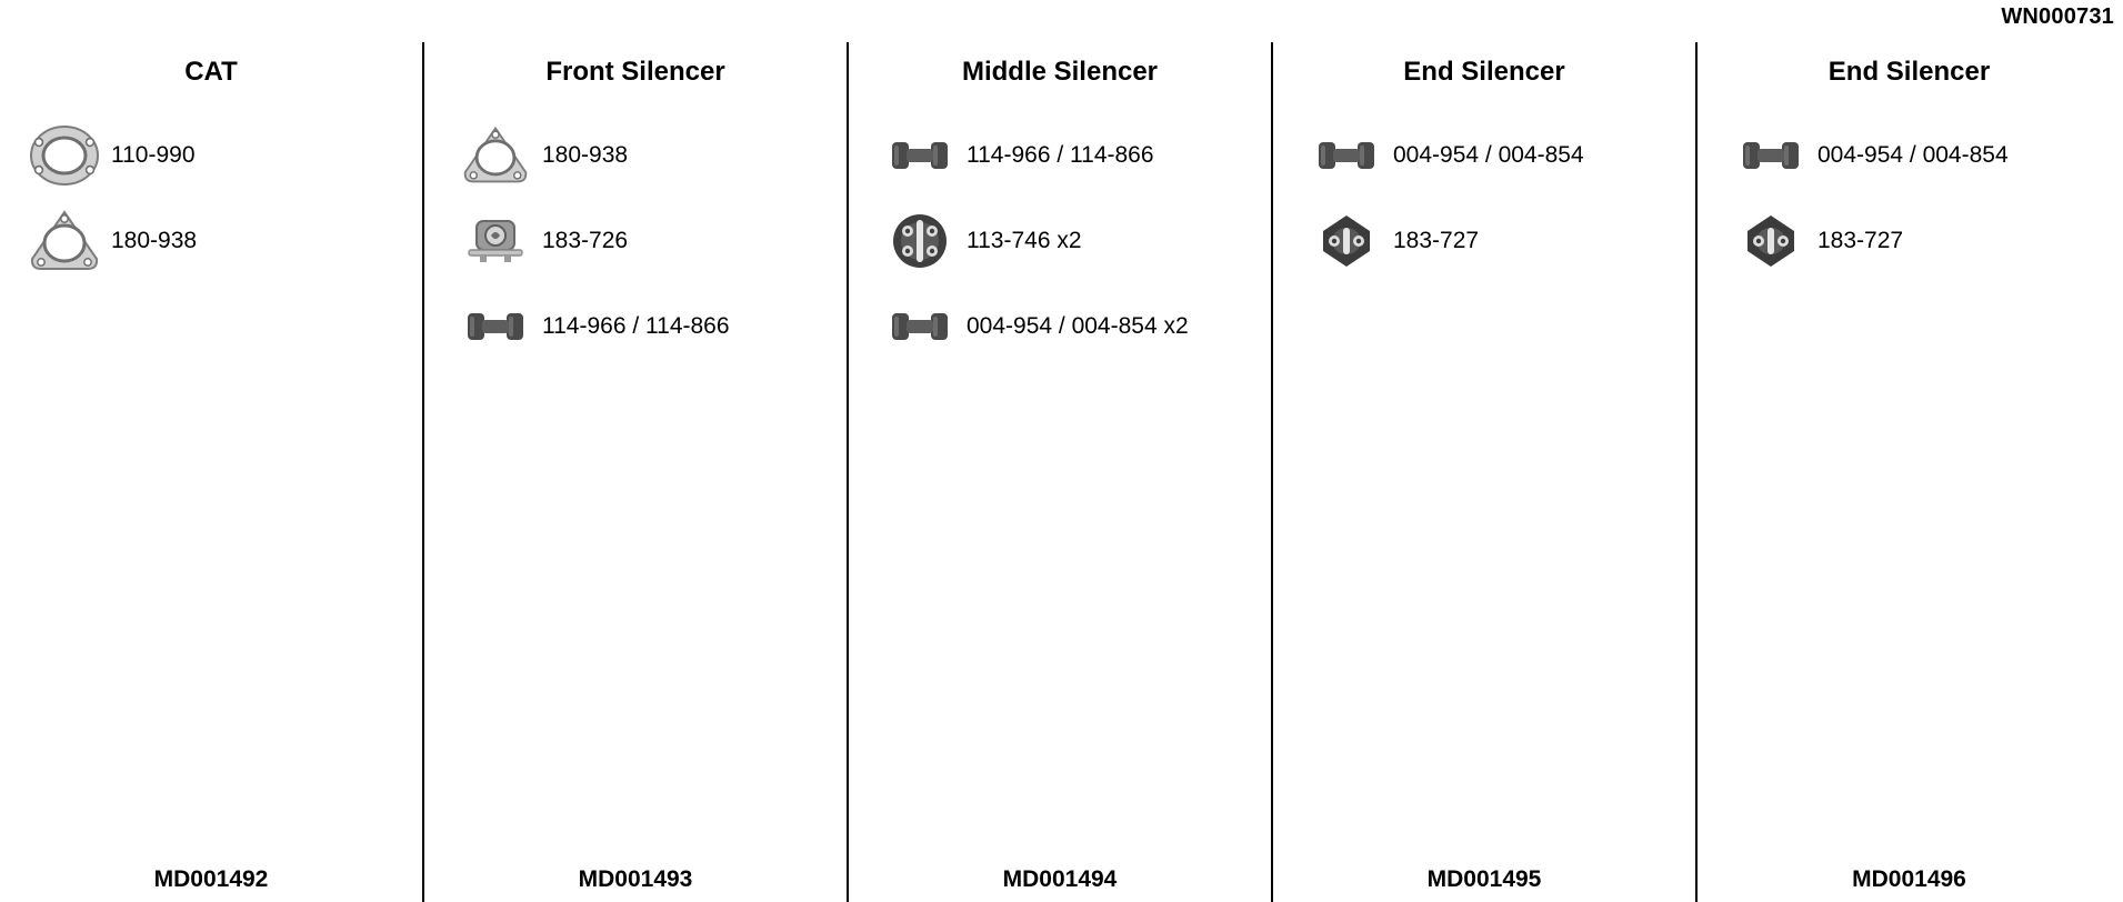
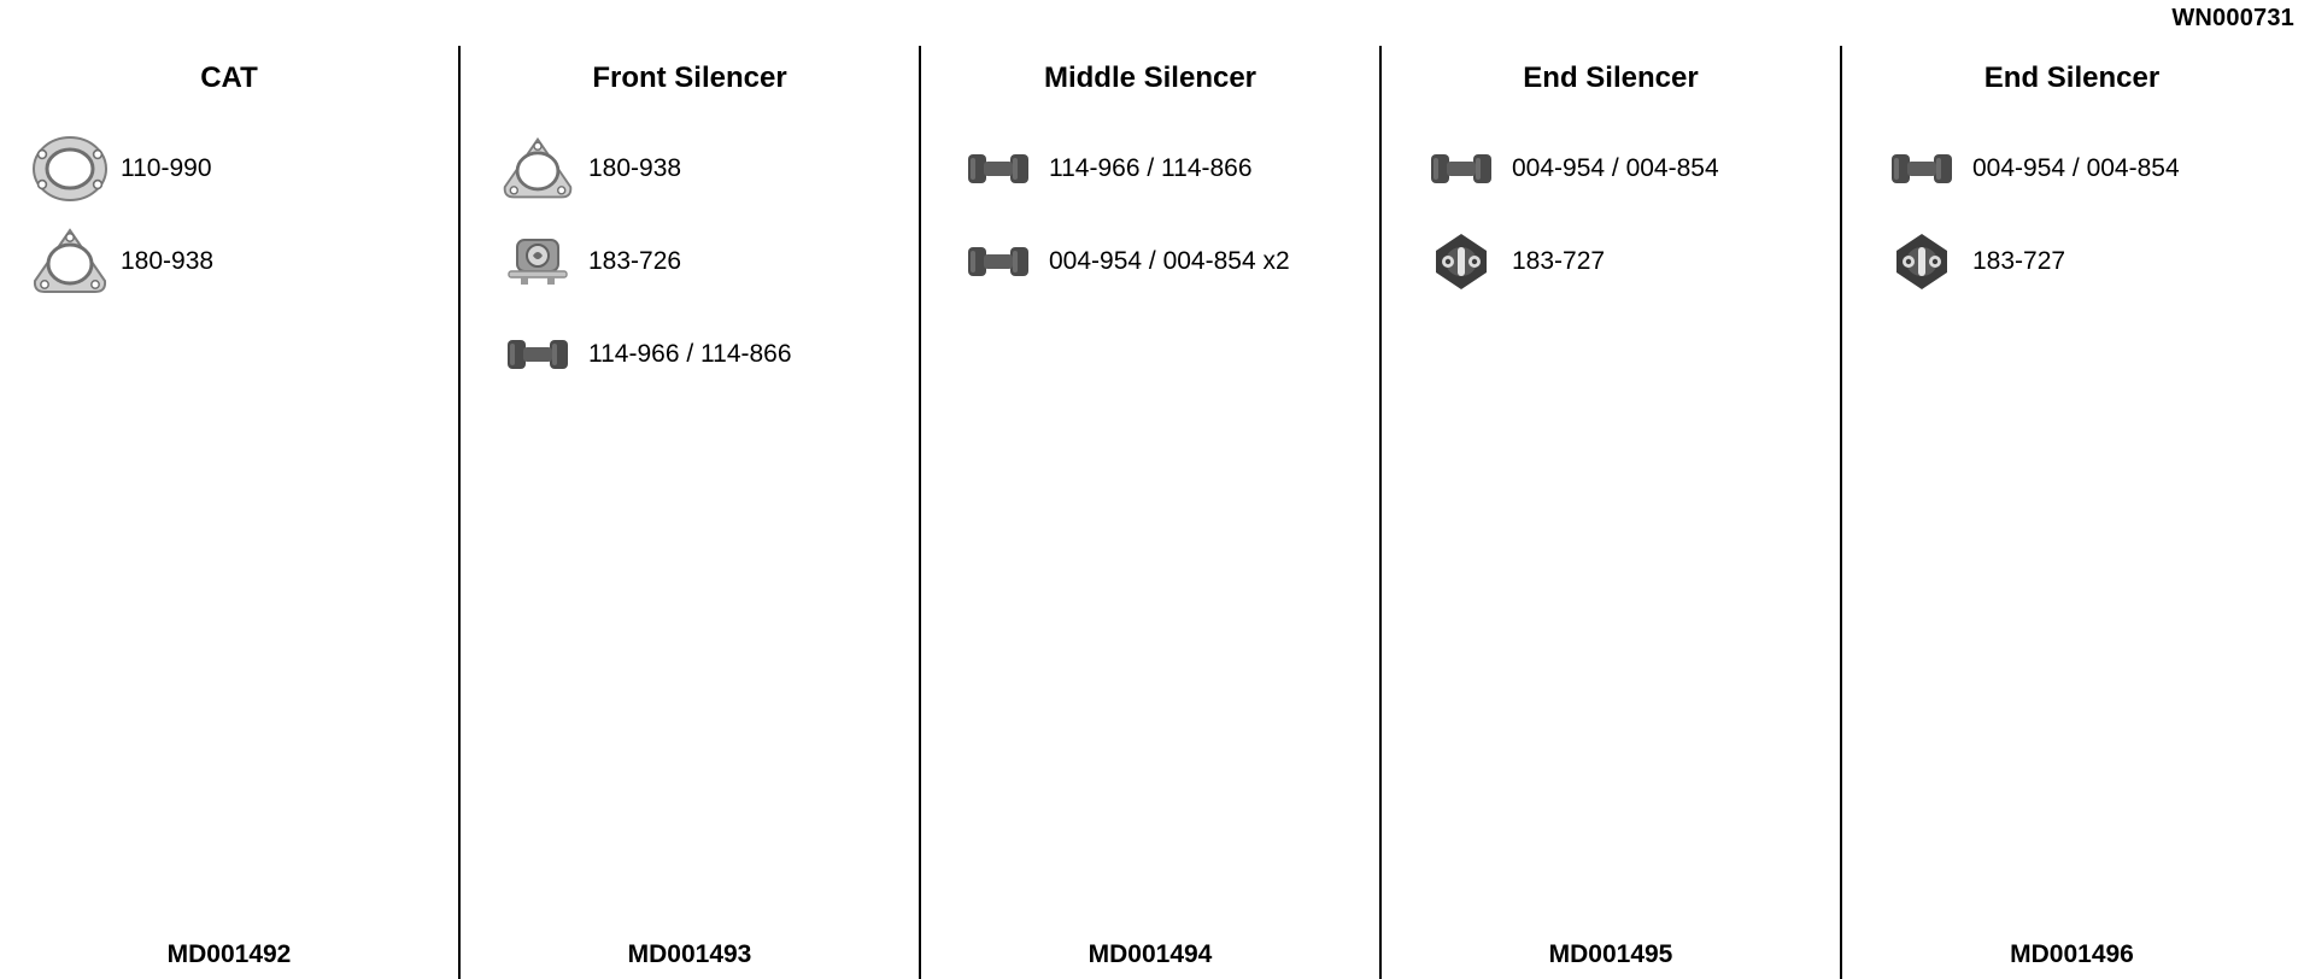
  WN000731
  CAT
  110-990
  180-938
  MD001492
  Front Silencer
  180-938
  183-726
  114-966 / 114-866
  MD001493
  Middle Silencer
  114-966 / 114-866
- 113-746 x2
  004-954 / 004-854 x2
  MD001494
  End Silencer
  004-954 / 004-854
  183-727
  MD001495
  End Silencer
  004-954 / 004-854
  183-727
  MD001496
